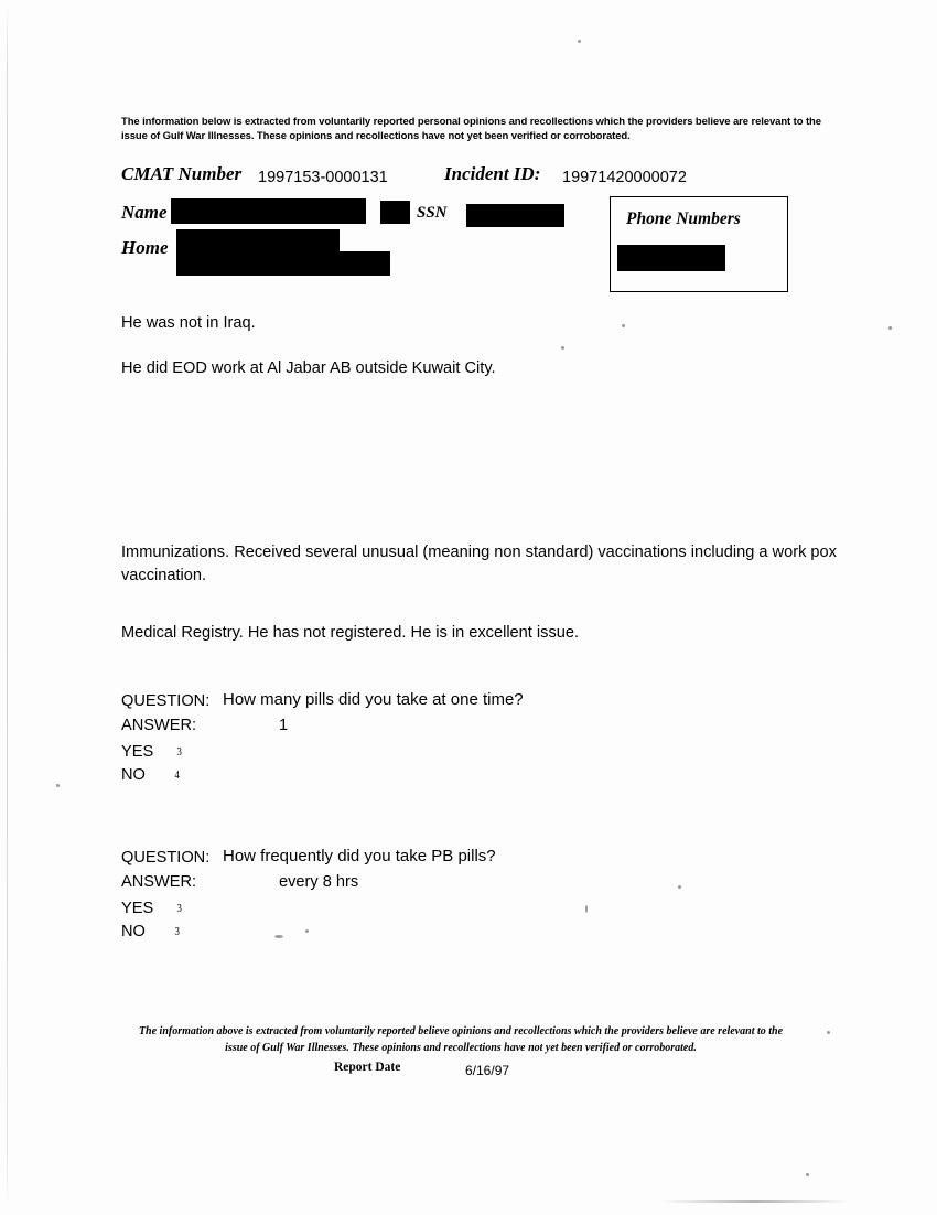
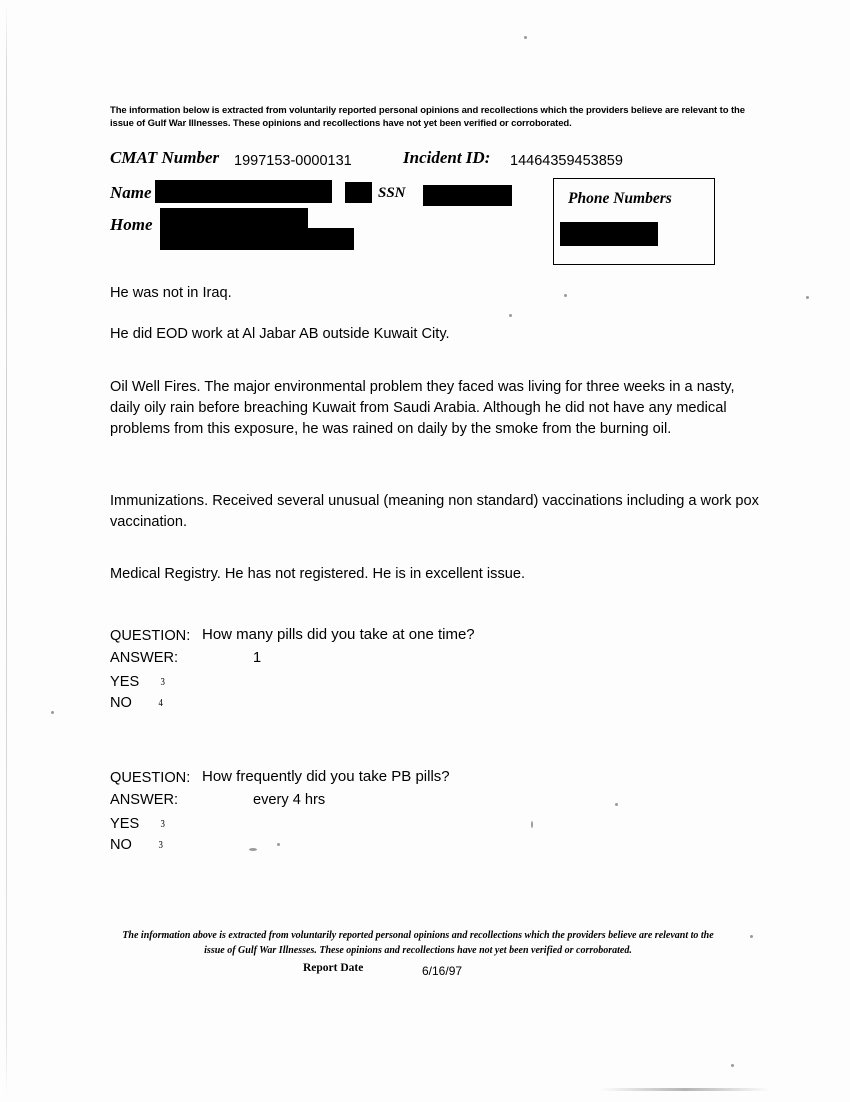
  The information below is extracted from voluntarily reported personal opinions and recollections which the providers believe are relevant to the issue of Gulf War Illnesses. These opinions and recollections have not yet been verified or corroborated.
  CMAT Number
  1997153-0000131
  Incident ID:
- 19971420000072
+ 14464359453859
  Name
  Home
  SSN
  Phone Numbers
  He was not in Iraq.
  He did EOD work at Al Jabar AB outside Kuwait City.
+ Oil Well Fires. The major environmental problem they faced was living for three weeks in a nasty, daily oily rain before breaching Kuwait from Saudi Arabia. Although he did not have any medical problems from this exposure, he was rained on daily by the smoke from the burning oil.
  Immunizations. Received several unusual (meaning non standard) vaccinations including a work pox vaccination.
  Medical Registry. He has not registered. He is in excellent issue.
  QUESTION:
  How many pills did you take at one time?
  ANSWER:
  1
  YES
  3
  NO
  4
  QUESTION:
  How frequently did you take PB pills?
  ANSWER:
- every 8 hrs
+ every 4 hrs
  YES
  3
  NO
  3
- The information above is extracted from voluntarily reported believe opinions and recollections which the providers believe are relevant to the issue of Gulf War Illnesses. These opinions and recollections have not yet been verified or corroborated.
+ The information above is extracted from voluntarily reported personal opinions and recollections which the providers believe are relevant to the issue of Gulf War Illnesses. These opinions and recollections have not yet been verified or corroborated.
  Report Date
  6/16/97
